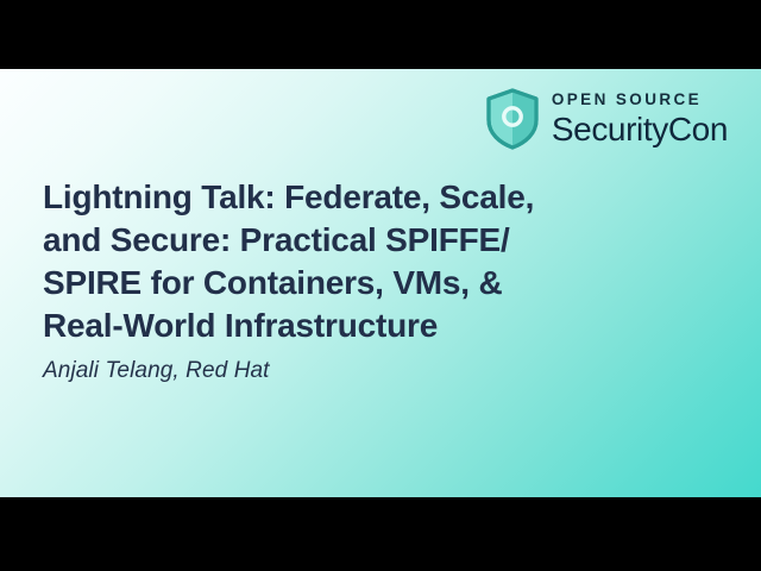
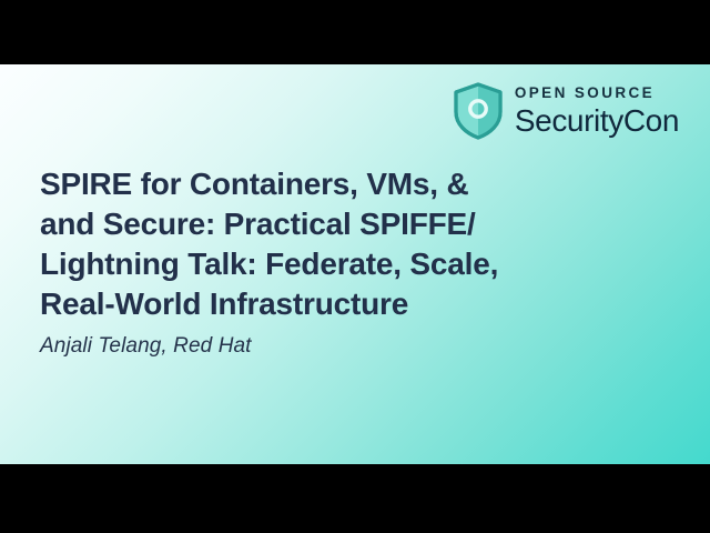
  OPEN SOURCE
  SecurityCon
- Lightning Talk: Federate, Scale,
+ SPIRE for Containers, VMs, &
  and Secure: Practical SPIFFE/
- SPIRE for Containers, VMs, &
+ Lightning Talk: Federate, Scale,
  Real-World Infrastructure
  Anjali Telang, Red Hat
